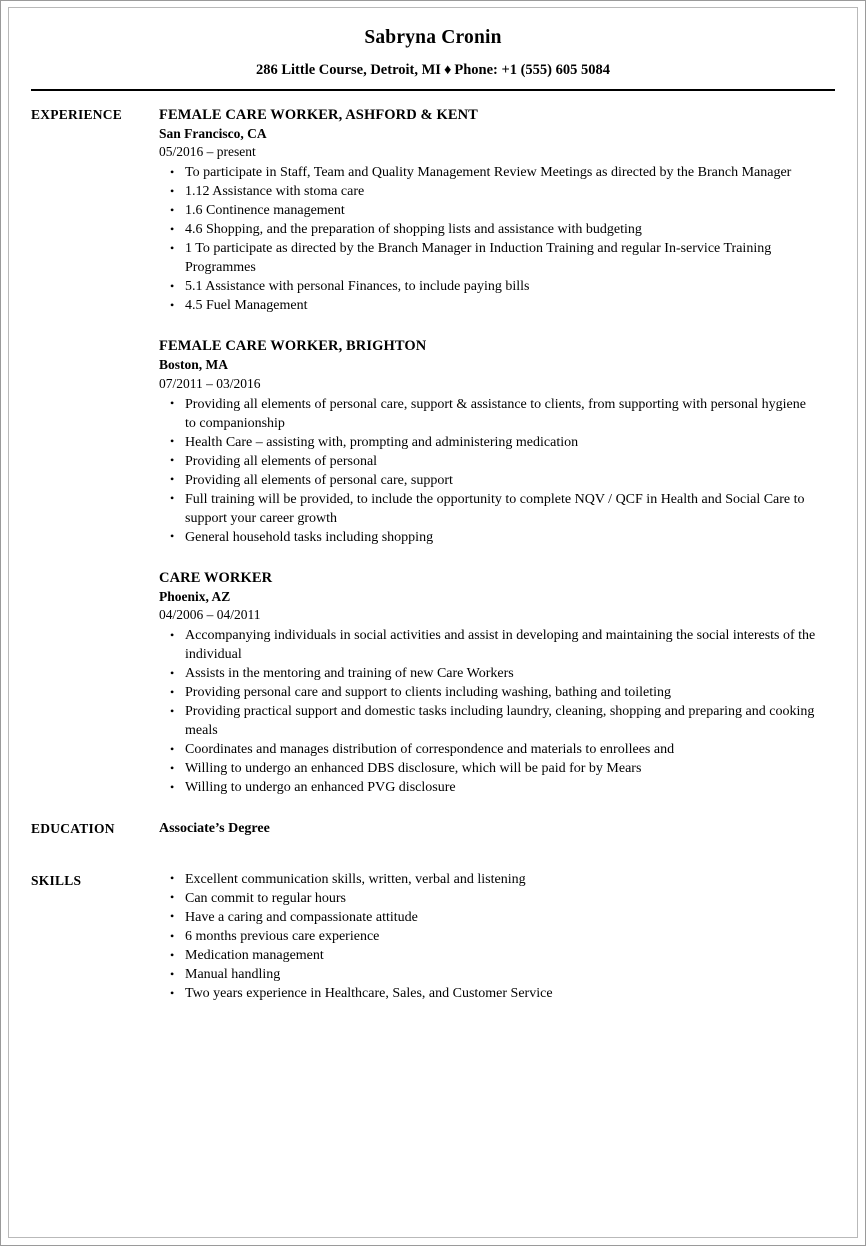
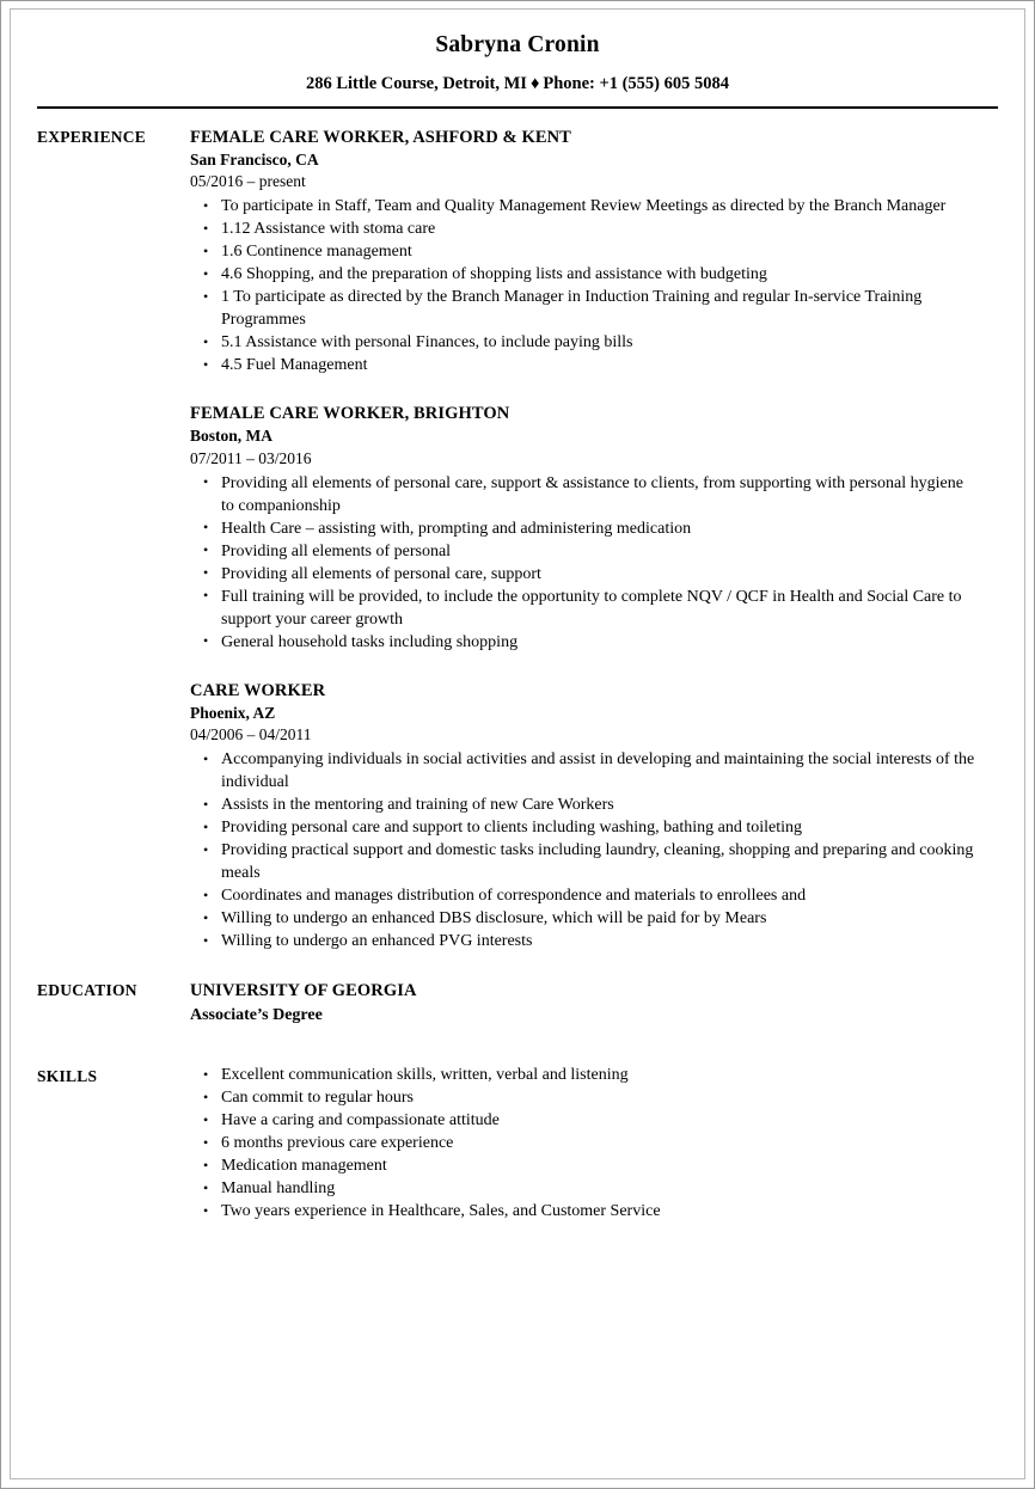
  Sabryna Cronin
  286 Little Course, Detroit, MI ♦ Phone: +1 (555) 605 5084
  EXPERIENCE
  FEMALE CARE WORKER, ASHFORD & KENT
  San Francisco, CA
  05/2016 – present
  To participate in Staff, Team and Quality Management Review Meetings as directed by the Branch Manager
  1.12 Assistance with stoma care
  1.6 Continence management
  4.6 Shopping, and the preparation of shopping lists and assistance with budgeting
  1 To participate as directed by the Branch Manager in Induction Training and regular In-service Training Programmes
  5.1 Assistance with personal Finances, to include paying bills
  4.5 Fuel Management
  FEMALE CARE WORKER, BRIGHTON
  Boston, MA
  07/2011 – 03/2016
  Providing all elements of personal care, support & assistance to clients, from supporting with personal hygiene to companionship
  Health Care – assisting with, prompting and administering medication
  Providing all elements of personal
  Providing all elements of personal care, support
  Full training will be provided, to include the opportunity to complete NQV / QCF in Health and Social Care to support your career growth
  General household tasks including shopping
  CARE WORKER
  Phoenix, AZ
  04/2006 – 04/2011
  Accompanying individuals in social activities and assist in developing and maintaining the social interests of the individual
  Assists in the mentoring and training of new Care Workers
  Providing personal care and support to clients including washing, bathing and toileting
  Providing practical support and domestic tasks including laundry, cleaning, shopping and preparing and cooking meals
  Coordinates and manages distribution of correspondence and materials to enrollees and
  Willing to undergo an enhanced DBS disclosure, which will be paid for by Mears
- Willing to undergo an enhanced PVG disclosure
+ Willing to undergo an enhanced PVG interests
  EDUCATION
+ UNIVERSITY OF GEORGIA
  Associate’s Degree
  SKILLS
  Excellent communication skills, written, verbal and listening
  Can commit to regular hours
  Have a caring and compassionate attitude
  6 months previous care experience
  Medication management
  Manual handling
  Two years experience in Healthcare, Sales, and Customer Service
